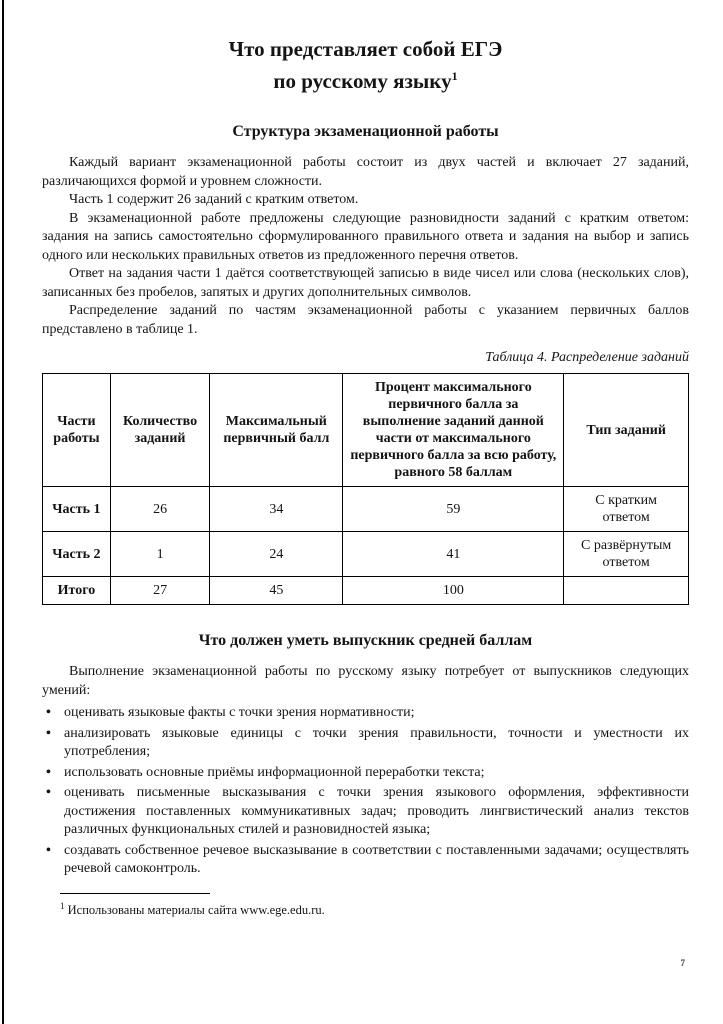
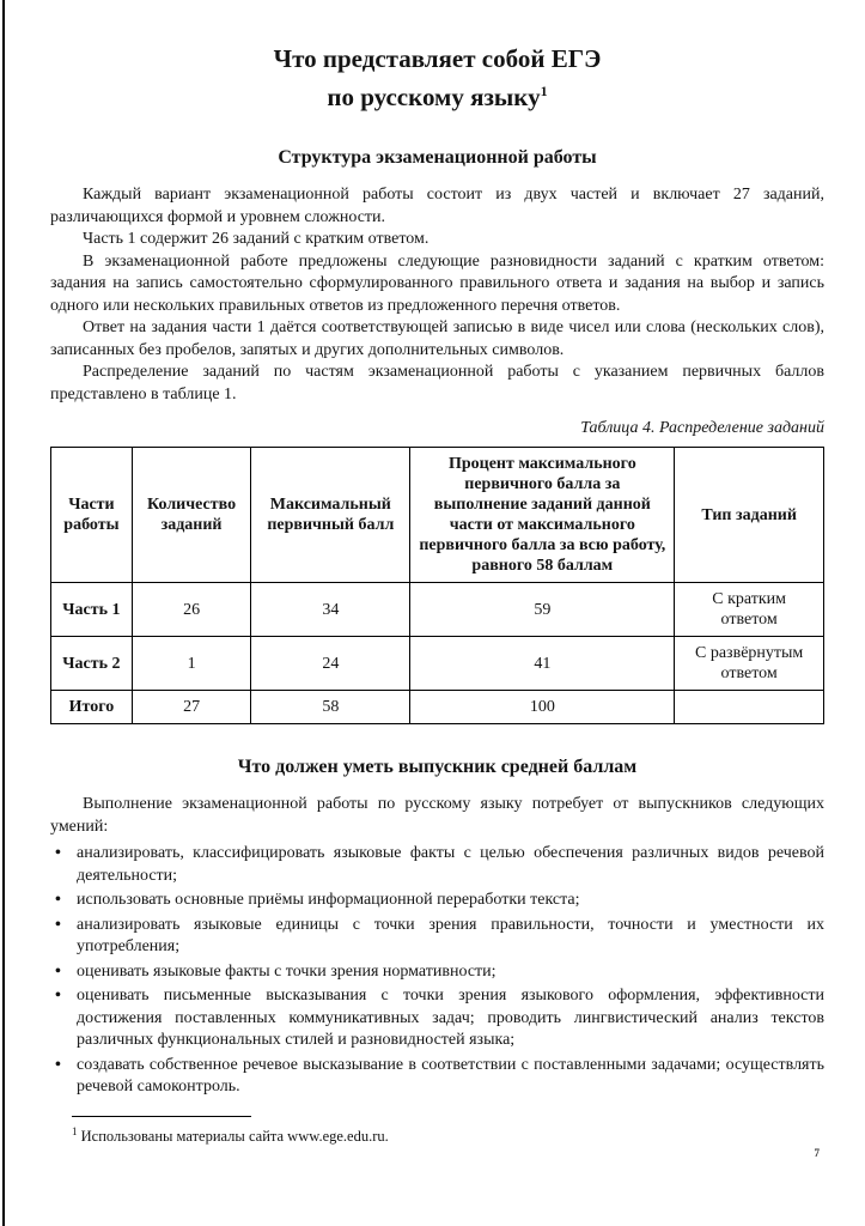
  Что представляет собой ЕГЭ
  по русскому языку1
  Структура экзаменационной работы
  Каждый вариант экзаменационной работы состоит из двух частей и включает 27 заданий, различающихся формой и уровнем сложности.
  Часть 1 содержит 26 заданий с кратким ответом.
  В экзаменационной работе предложены следующие разновидности заданий с кратким ответом: задания на запись самостоятельно сформулированного правильного ответа и задания на выбор и запись одного или нескольких правильных ответов из предложенного перечня ответов.
  Ответ на задания части 1 даётся соответствующей записью в виде чисел или слова (нескольких слов), записанных без пробелов, запятых и других дополнительных символов.
  Распределение заданий по частям экзаменационной работы с указанием первичных баллов представлено в таблице 1.
  Таблица 4. Распределение заданий
  Части работы	Количество заданий	Максимальный первичный балл	Процент максимального первичного балла за выполнение заданий данной части от максимального первичного балла за всю работу, равного 58 баллам	Тип заданий
  Часть 1	26	34	59	С кратким ответом
  Часть 2	1	24	41	С развёрнутым ответом
- Итого	27	45	100
+ Итого	27	58	100
  Что должен уметь выпускник средней баллам
  Выполнение экзаменационной работы по русскому языку потребует от выпускников следующих умений:
+ анализировать, классифицировать языковые факты с целью обеспечения различных видов речевой деятельности;
- оценивать языковые факты с точки зрения нормативности;
+ использовать основные приёмы информационной переработки текста;
  анализировать языковые единицы с точки зрения правильности, точности и уместности их употребления;
- использовать основные приёмы информационной переработки текста;
+ оценивать языковые факты с точки зрения нормативности;
  оценивать письменные высказывания с точки зрения языкового оформления, эффективности достижения поставленных коммуникативных задач; проводить лингвистический анализ текстов различных функциональных стилей и разновидностей языка;
  создавать собственное речевое высказывание в соответствии с поставленными задачами; осуществлять речевой самоконтроль.
  1 Использованы материалы сайта www.ege.edu.ru.
  7
